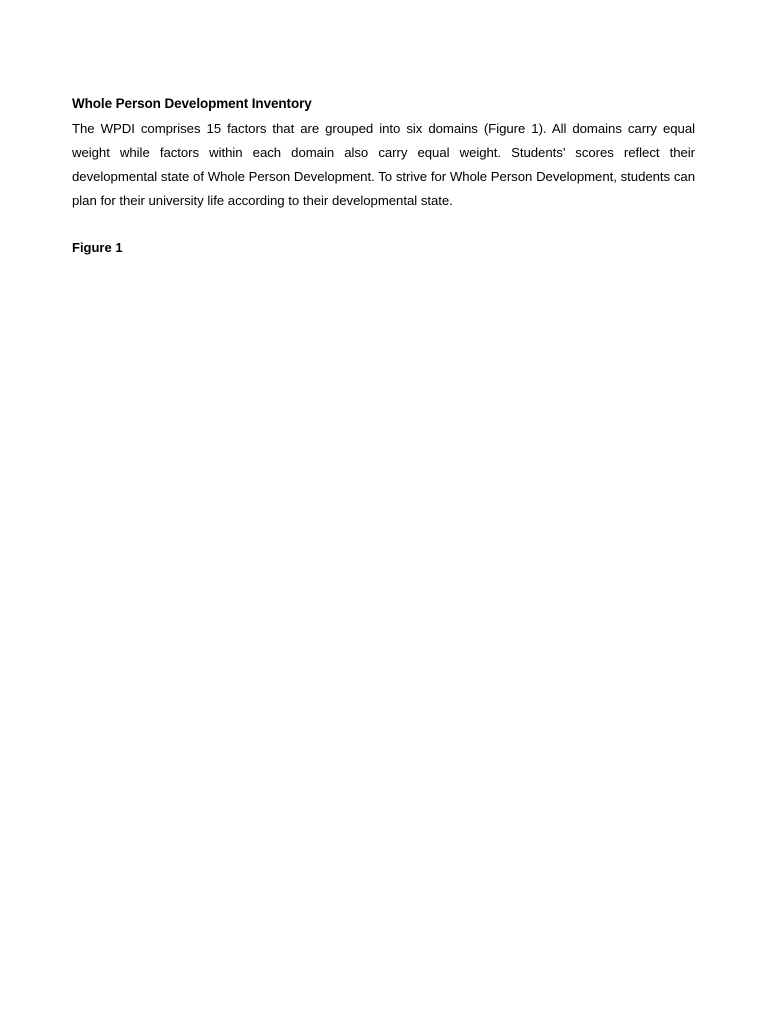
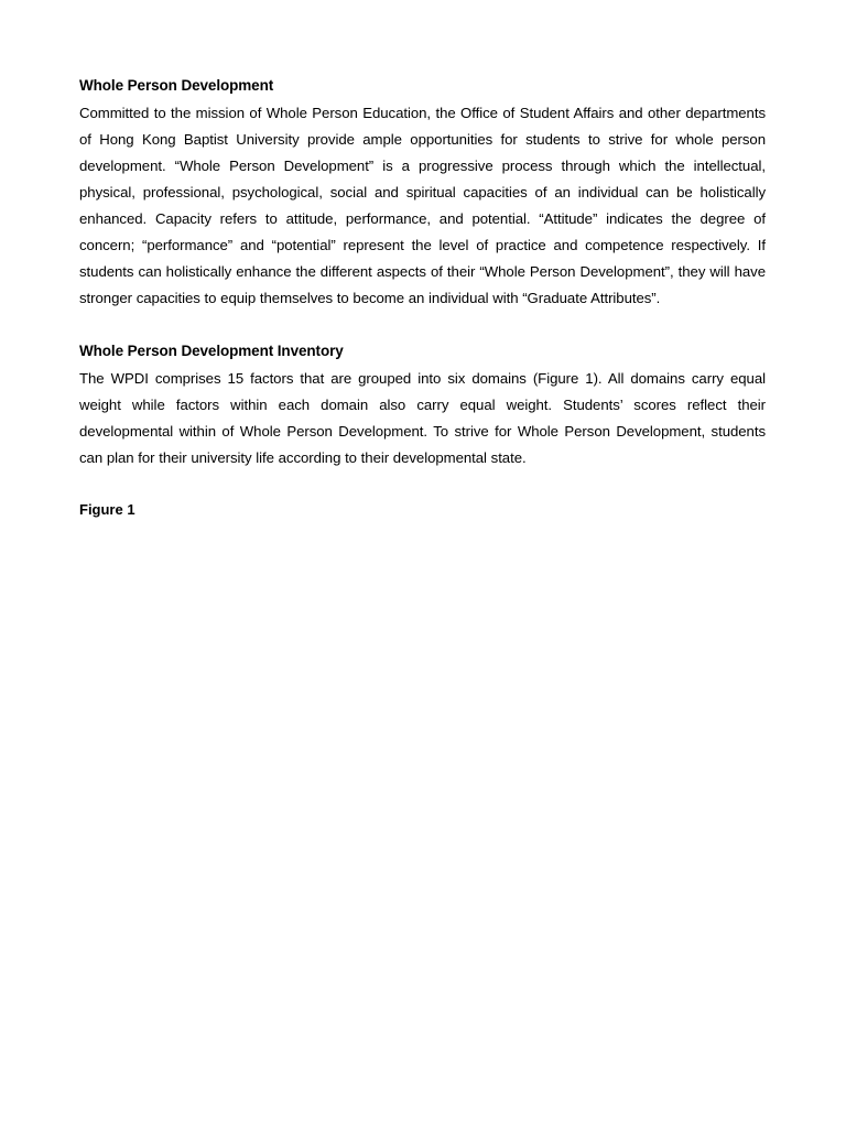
+ Whole Person Development
+ Committed to the mission of Whole Person Education, the Office of Student Affairs and other departments of Hong Kong Baptist University provide ample opportunities for students to strive for whole person development. “Whole Person Development” is a progressive process through which the intellectual, physical, professional, psychological, social and spiritual capacities of an individual can be holistically enhanced. Capacity refers to attitude, performance, and potential. “Attitude” indicates the degree of concern; “performance” and “potential” represent the level of practice and competence respectively. If students can holistically enhance the different aspects of their “Whole Person Development”, they will have stronger capacities to equip themselves to become an individual with “Graduate Attributes”.
  Whole Person Development Inventory
- The WPDI comprises 15 factors that are grouped into six domains (Figure 1). All domains carry equal weight while factors within each domain also carry equal weight. Students’ scores reflect their developmental state of Whole Person Development. To strive for Whole Person Development, students can plan for their university life according to their developmental state.
+ The WPDI comprises 15 factors that are grouped into six domains (Figure 1). All domains carry equal weight while factors within each domain also carry equal weight. Students’ scores reflect their developmental within of Whole Person Development. To strive for Whole Person Development, students can plan for their university life according to their developmental state.
  Figure 1
